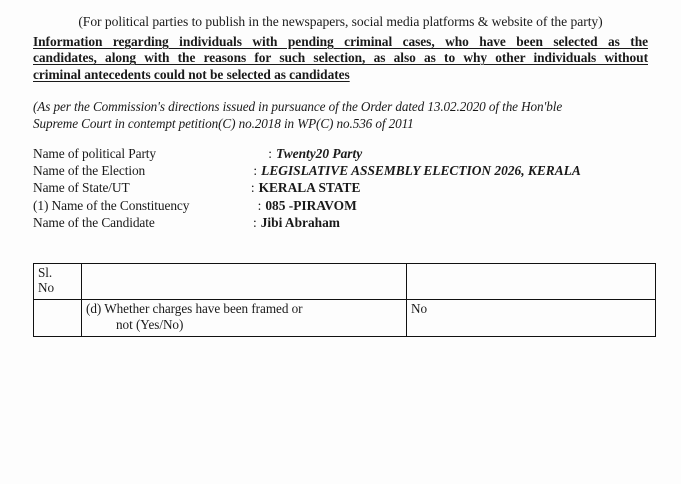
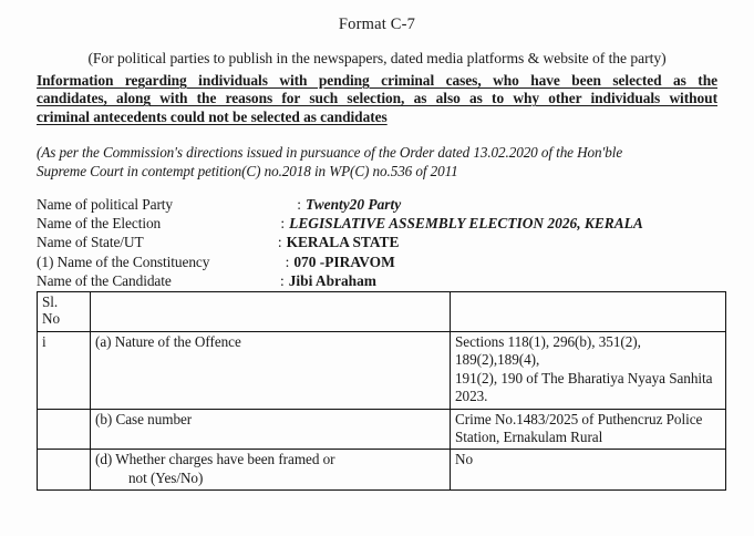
+ Format C-7
- (For political parties to publish in the newspapers, social media platforms & website of the party)
+ (For political parties to publish in the newspapers, dated media platforms & website of the party)
  Information regarding individuals with pending criminal cases, who have been selected as the
  candidates, along with the reasons for such selection, as also as to why other individuals without
  criminal antecedents could not be selected as candidates
  (As per the Commission's directions issued in pursuance of the Order dated 13.02.2020 of the Hon'ble
  Supreme Court in contempt petition(C) no.2018 in WP(C) no.536 of 2011
  Name of political Party
  :
  Twenty20 Party
  Name of the Election
  :
  LEGISLATIVE ASSEMBLY ELECTION 2026, KERALA
  Name of State/UT
  :
  KERALA STATE
  (1) Name of the Constituency
  :
- 085 -PIRAVOM
+ 070 -PIRAVOM
  Name of the Candidate
  :
  Jibi Abraham
  Sl. No
+ i	(a) Nature of the Offence	Sections 118(1), 296(b), 351(2), 189(2),189(4), 191(2), 190 of The Bharatiya Nyaya Sanhita 2023.
+ 	(b) Case number	Crime No.1483/2025 of Puthencruz Police Station, Ernakulam Rural
  	(d) Whether charges have been framed or not (Yes/No)	No
